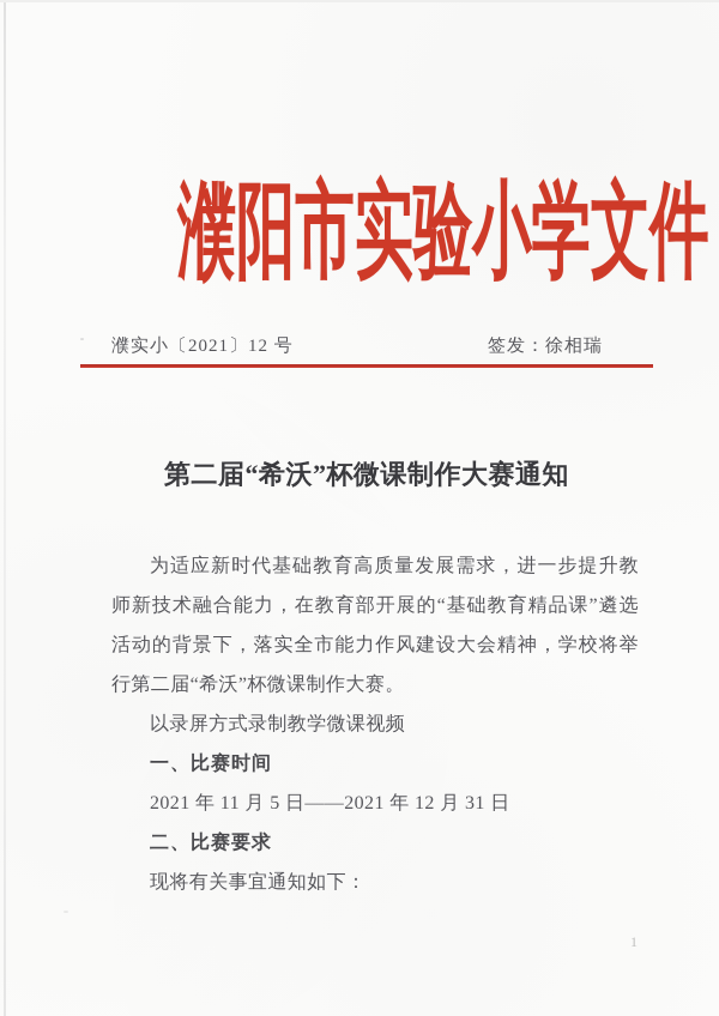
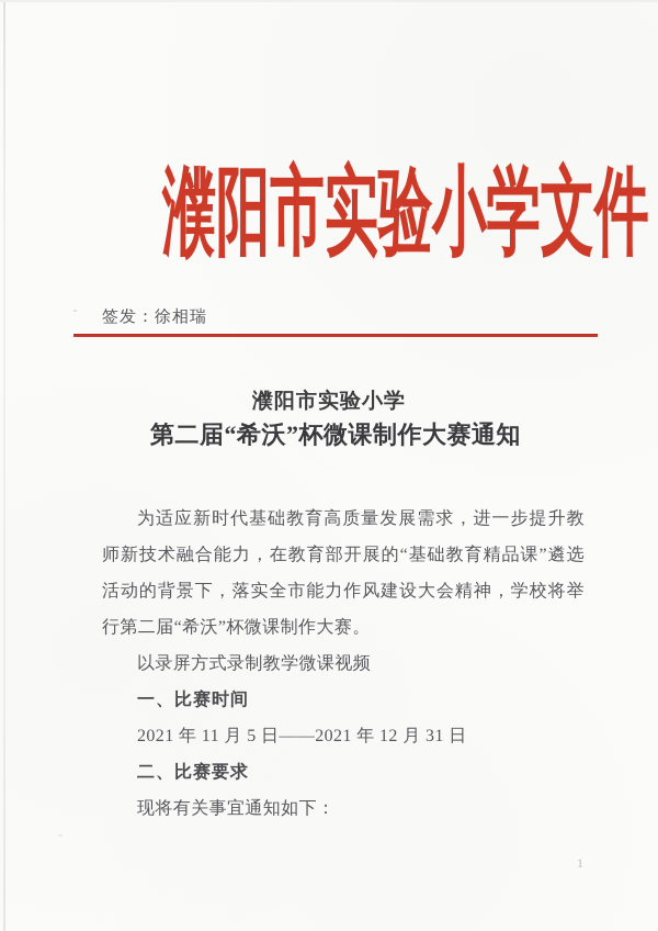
  濮阳市实验小学文件
- 濮实小〔2021〕12 号
  签发：徐相瑞
+ 濮阳市实验小学
  第二届“希沃”杯微课制作大赛通知
  为适应新时代基础教育高质量发展需求，进一步提升教师新技术融合能力，在教育部开展的“基础教育精品课”遴选活动的背景下，落实全市能力作风建设大会精神，学校将举行第二届“希沃”杯微课制作大赛。
  以录屏方式录制教学微课视频
  一、比赛时间
  2021 年 11 月 5 日——2021 年 12 月 31 日
  二、比赛要求
  现将有关事宜通知如下：
  1
